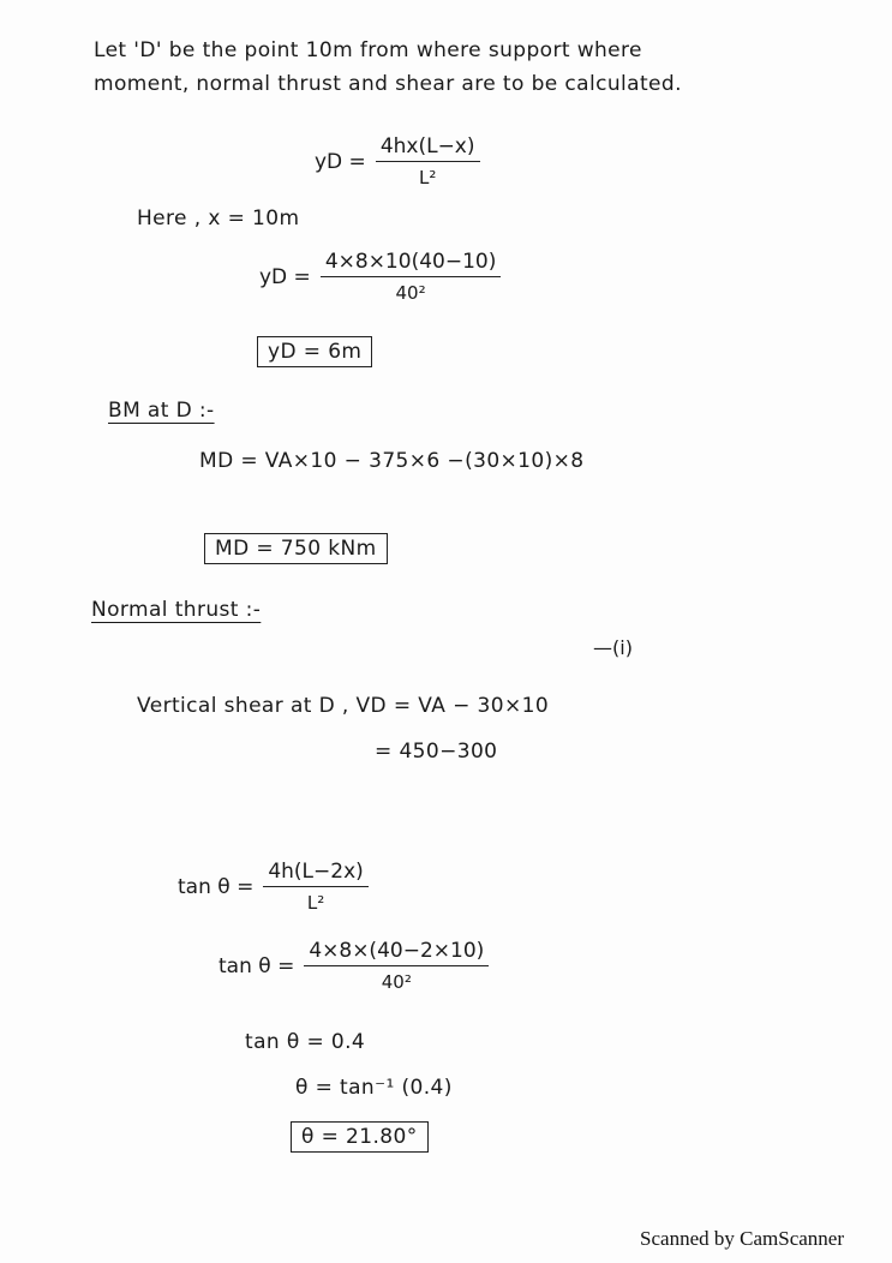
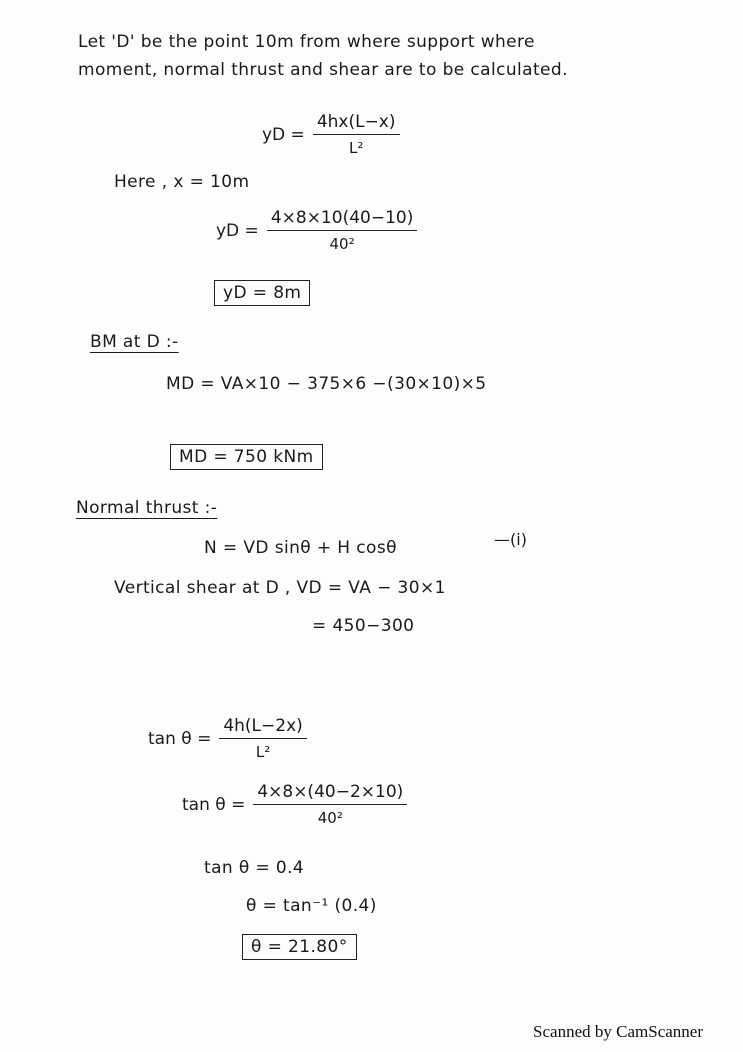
  Let 'D' be the point 10m from where support where
  moment, normal thrust and shear are to be calculated.
  yD =
  4hx(L−x)
  L²
  Here , x = 10m
  yD =
  4×8×10(40−10)
  40²
- yD = 6m
+ yD = 8m
  BM at D :-
- MD = VA×10 − 375×6 −(30×10)×8
+ MD = VA×10 − 375×6 −(30×10)×5
  MD = 750 kNm
  Normal thrust :-
+ N = VD sinθ + H cosθ
  —(i)
- Vertical shear at D , VD = VA − 30×10
+ Vertical shear at D , VD = VA − 30×1
  = 450−300
  tan θ =
  4h(L−2x)
  L²
  tan θ =
  4×8×(40−2×10)
  40²
  tan θ = 0.4
  θ = tan⁻¹ (0.4)
  θ = 21.80°
  Scanned by CamScanner
